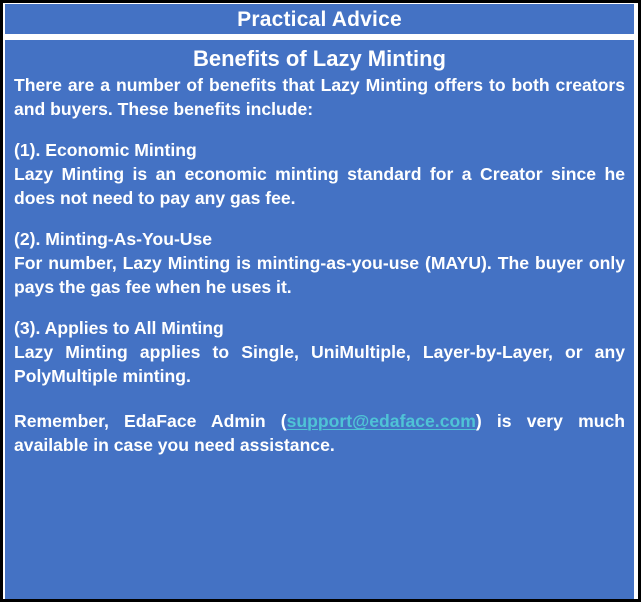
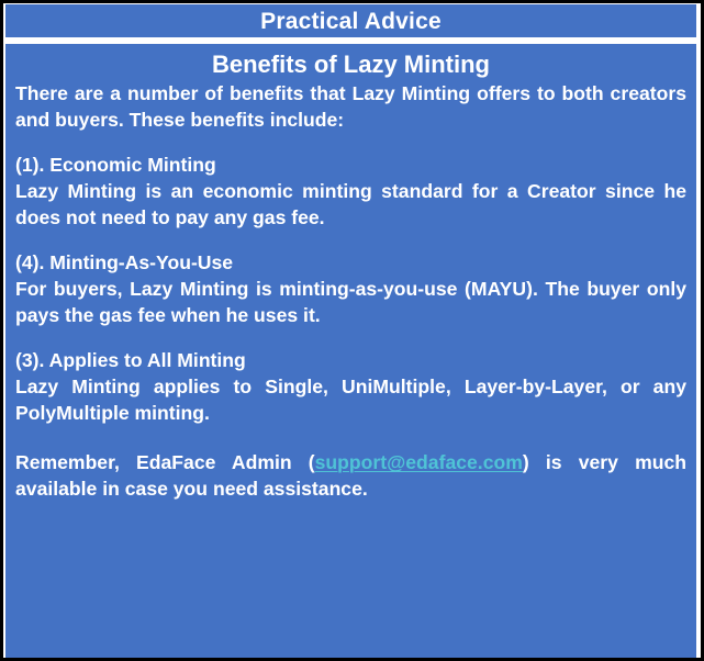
  Practical Advice
  Benefits of Lazy Minting
  There are a number of benefits that Lazy Minting offers to both creators and buyers. These benefits include:
  (1). Economic Minting
  Lazy Minting is an economic minting standard for a Creator since he does not need to pay any gas fee.
- (2). Minting-As-You-Use
+ (4). Minting-As-You-Use
- For number, Lazy Minting is minting-as-you-use (MAYU). The buyer only pays the gas fee when he uses it.
+ For buyers, Lazy Minting is minting-as-you-use (MAYU). The buyer only pays the gas fee when he uses it.
  (3). Applies to All Minting
  Lazy Minting applies to Single, UniMultiple, Layer-by-Layer, or any PolyMultiple minting.
  Remember, EdaFace Admin (support@edaface.com) is very much available in case you need assistance.
